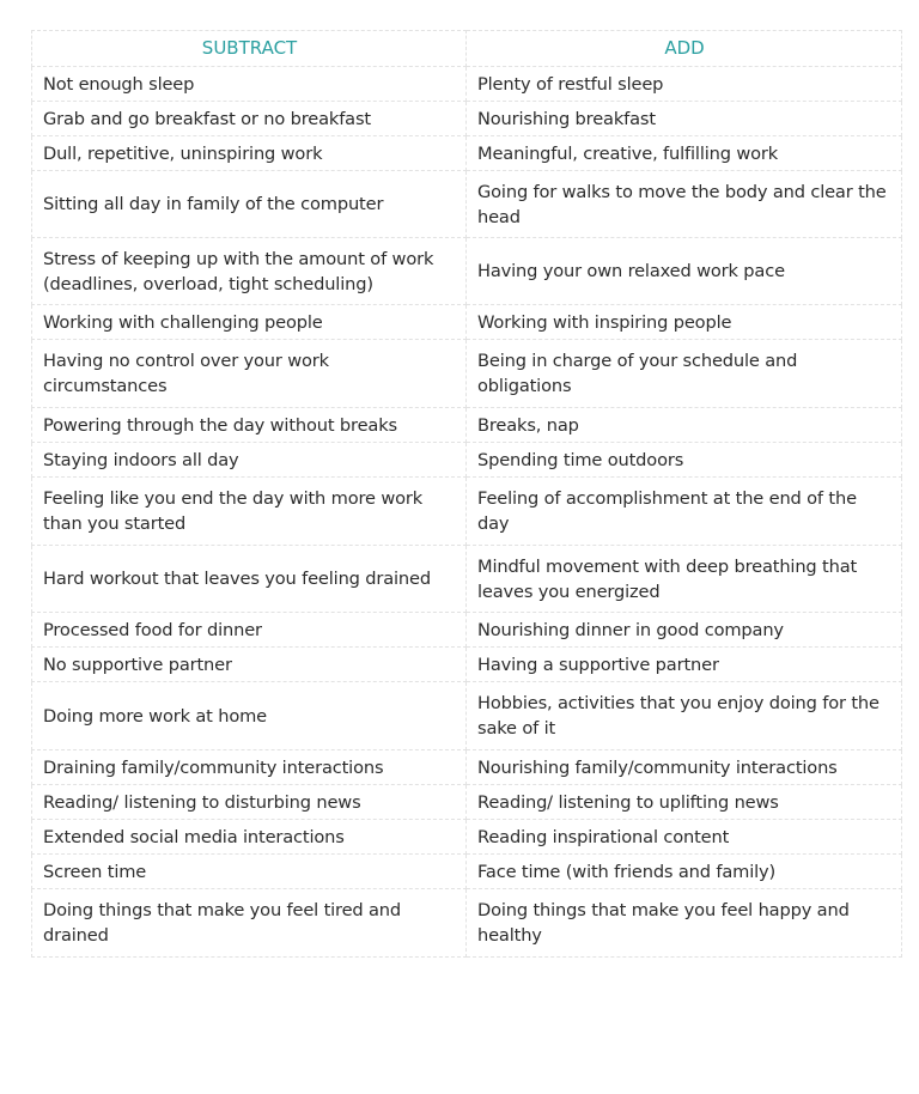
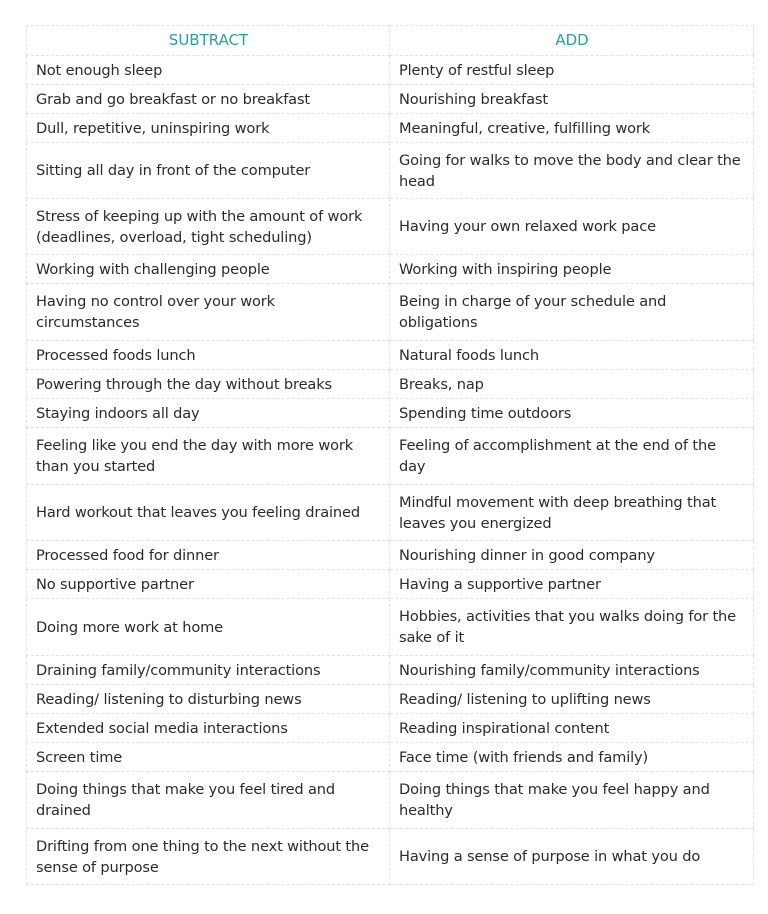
  SUBTRACT	ADD
  Not enough sleep	Plenty of restful sleep
  Grab and go breakfast or no breakfast	Nourishing breakfast
  Dull, repetitive, uninspiring work	Meaningful, creative, fulfilling work
- Sitting all day in family of the computer	Going for walks to move the body and clear the head
+ Sitting all day in front of the computer	Going for walks to move the body and clear the head
  Stress of keeping up with the amount of work (deadlines, overload, tight scheduling)	Having your own relaxed work pace
  Working with challenging people	Working with inspiring people
  Having no control over your work circumstances	Being in charge of your schedule and obligations
+ Processed foods lunch	Natural foods lunch
  Powering through the day without breaks	Breaks, nap
  Staying indoors all day	Spending time outdoors
  Feeling like you end the day with more work than you started	Feeling of accomplishment at the end of the day
  Hard workout that leaves you feeling drained	Mindful movement with deep breathing that leaves you energized
  Processed food for dinner	Nourishing dinner in good company
  No supportive partner	Having a supportive partner
- Doing more work at home	Hobbies, activities that you enjoy doing for the sake of it
+ Doing more work at home	Hobbies, activities that you walks doing for the sake of it
  Draining family/community interactions	Nourishing family/community interactions
  Reading/ listening to disturbing news	Reading/ listening to uplifting news
  Extended social media interactions	Reading inspirational content
  Screen time	Face time (with friends and family)
  Doing things that make you feel tired and drained	Doing things that make you feel happy and healthy
+ Drifting from one thing to the next without the sense of purpose	Having a sense of purpose in what you do
